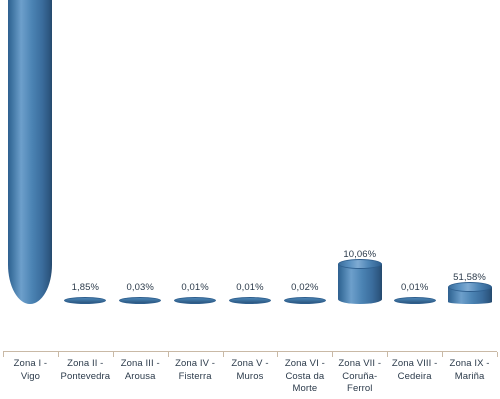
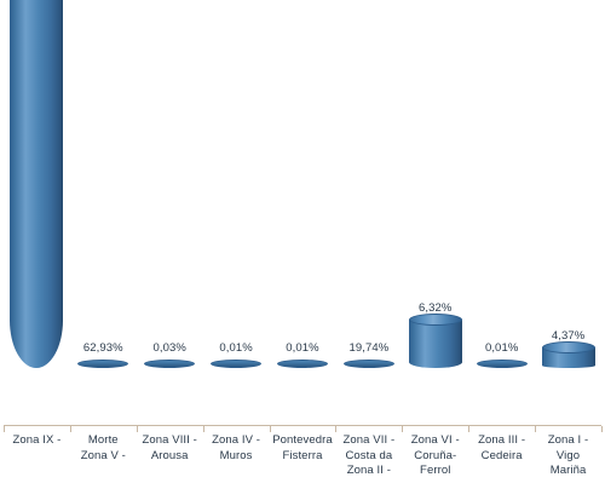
- 1,85%
+ 62,93%
  0,03%
  0,01%
  0,01%
- 0,02%
+ 19,74%
- 10,06%
+ 6,32%
  0,01%
- 51,58%
+ 4,37%
- Zona I - Vigo
+ Zona IX -
- Zona II -
+ Morte
- Pontevedra
+ Zona V -
- Zona III -
+ Zona VIII -
  Arousa
  Zona IV -
- Fisterra
+ Muros
- Zona V -
+ Pontevedra
- Muros
+ Fisterra
- Zona VI -
+ Zona VII -
  Costa da
- Morte
+ Zona II -
- Zona VII -
+ Zona VI -
  Coruña-
  Ferrol
- Zona VIII -
+ Zona III -
  Cedeira
- Zona IX -
+ Zona I - Vigo
  Mariña
